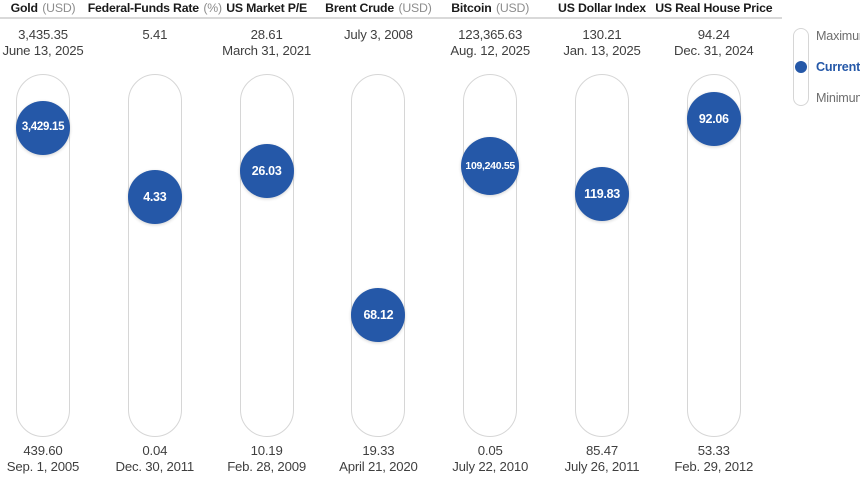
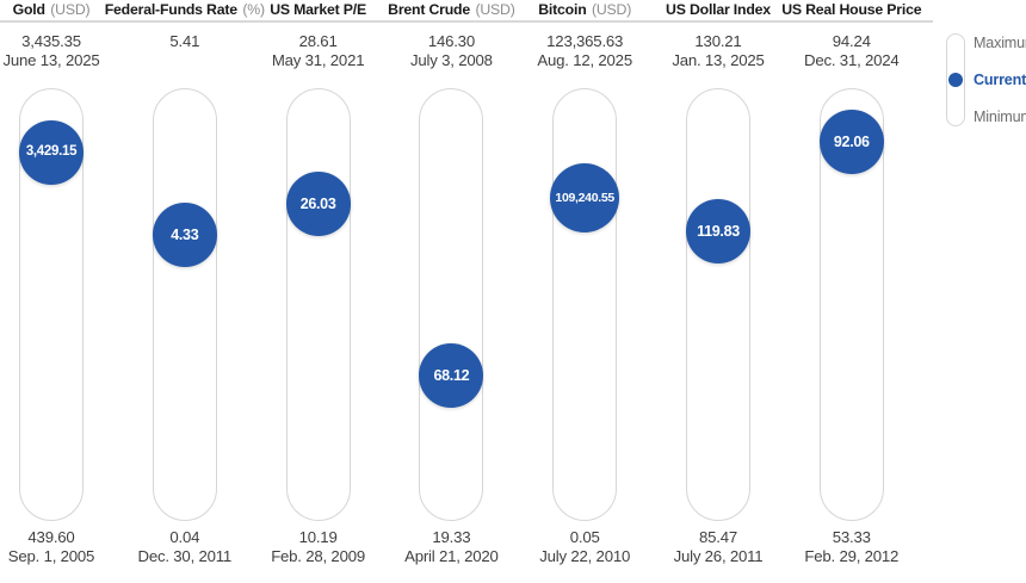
  Gold (USD)
  3,435.35
  June 13, 2025
  439.60
  Sep. 1, 2005
  3,429.15
  Federal-Funds Rate (%)
  5.41
  0.04
  Dec. 30, 2011
  4.33
  US Market P/E
  28.61
- March 31, 2021
+ May 31, 2021
  10.19
  Feb. 28, 2009
  26.03
  Brent Crude (USD)
+ 146.30
  July 3, 2008
  19.33
  April 21, 2020
  68.12
  Bitcoin (USD)
  123,365.63
  Aug. 12, 2025
  0.05
  July 22, 2010
  109,240.55
  US Dollar Index
  130.21
  Jan. 13, 2025
  85.47
  July 26, 2011
  119.83
  US Real House Price
  94.24
  Dec. 31, 2024
  53.33
  Feb. 29, 2012
  92.06
  Maximu
  Current
  Minimu
